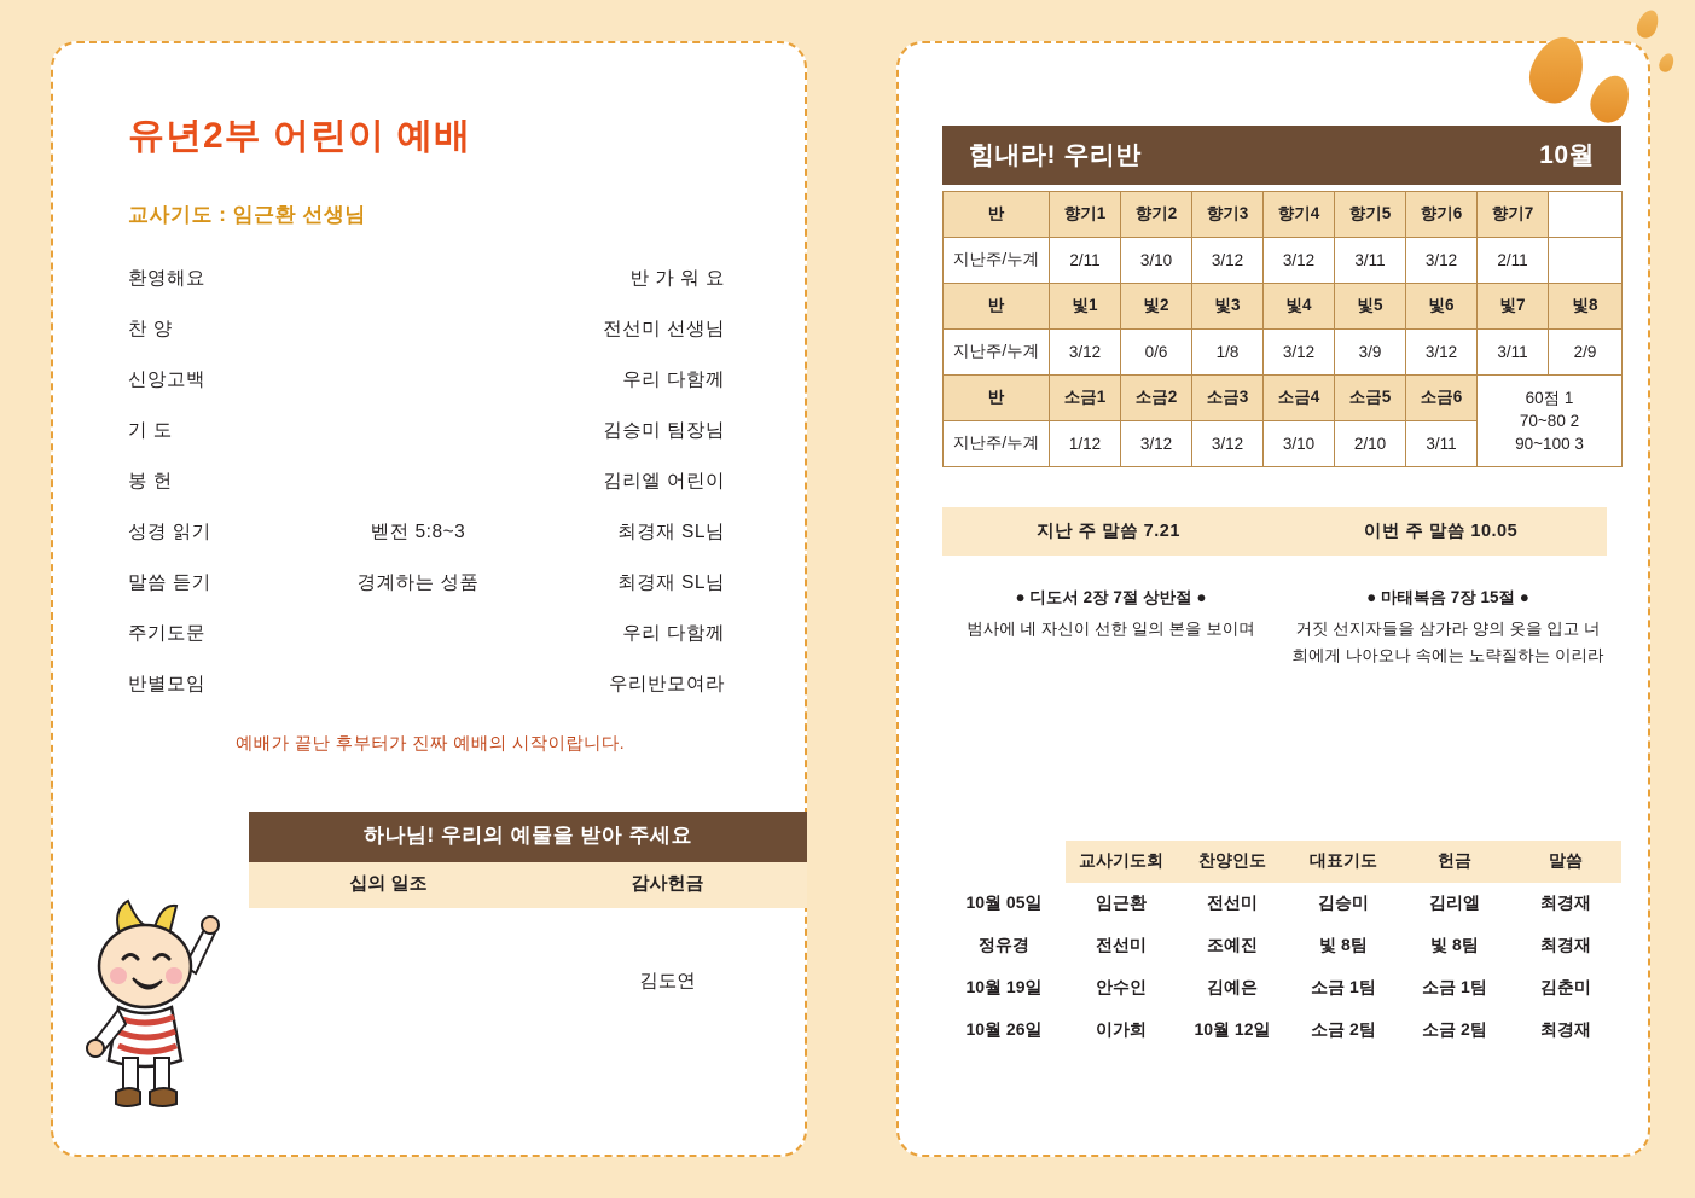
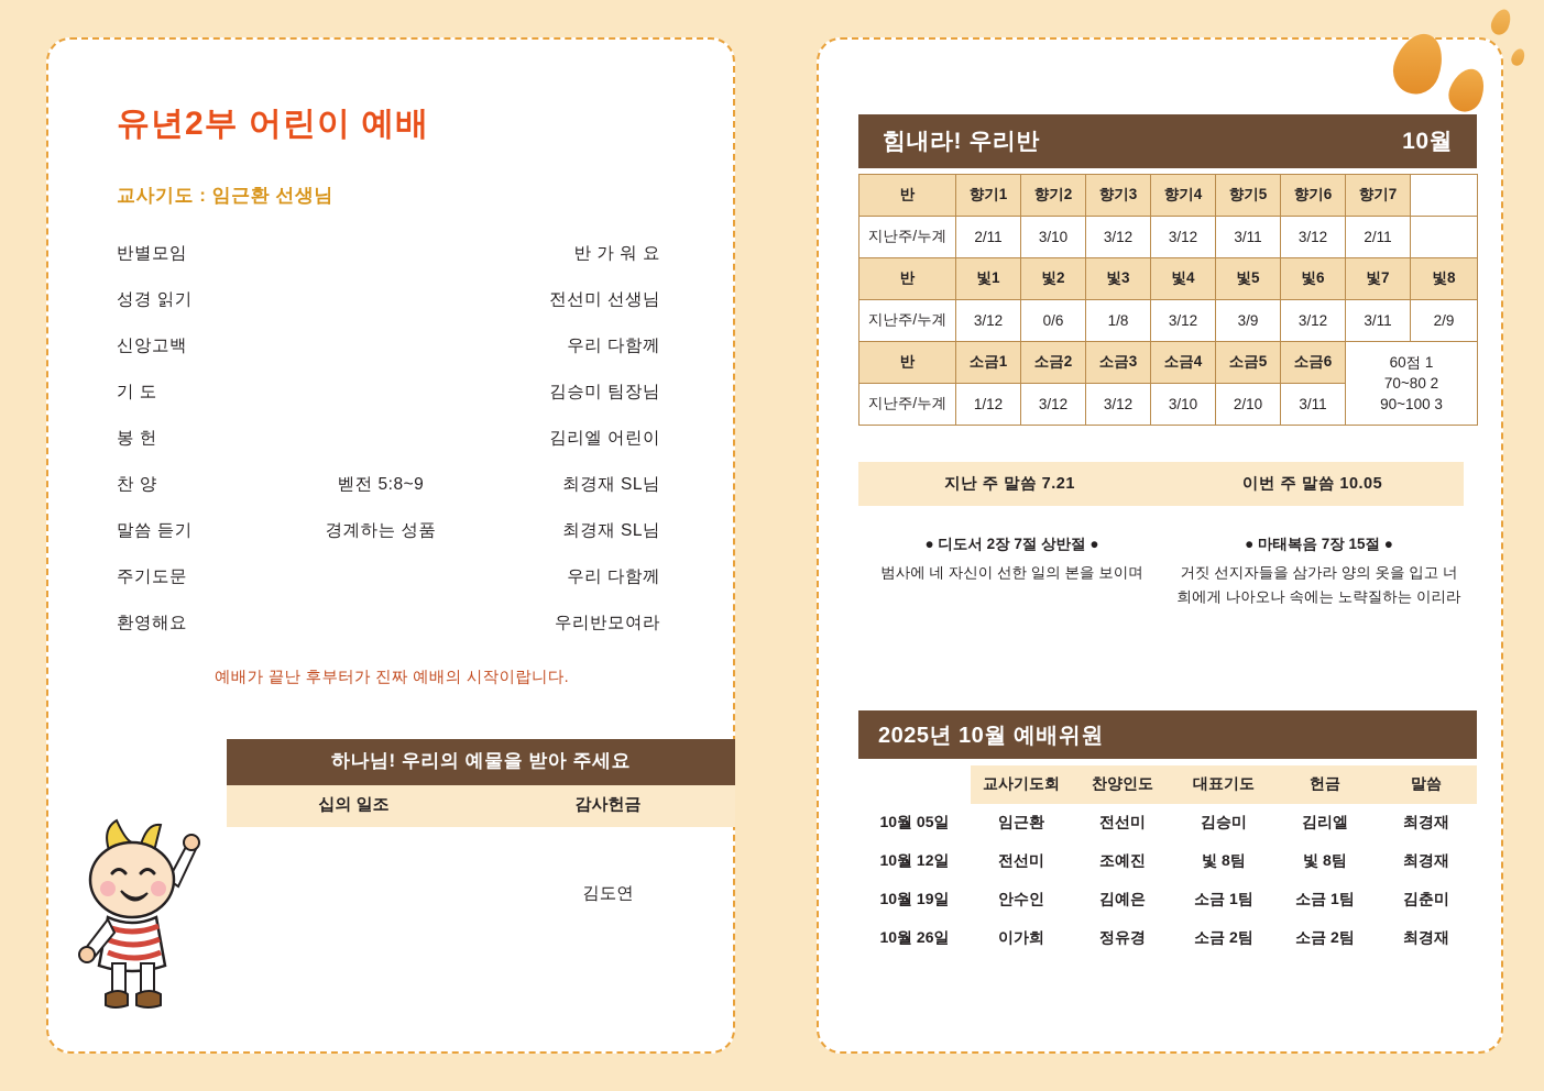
  유년2부 어린이 예배
  교사기도 : 임근환 선생님
- 환영해요
+ 반별모임
  반 가 워 요
- 찬 양
+ 성경 읽기
  전선미 선생님
  신앙고백
  우리 다함께
  기 도
  김승미 팀장님
  봉 헌
  김리엘 어린이
- 성경 읽기
+ 찬 양
- 벧전 5:8~3
+ 벧전 5:8~9
  최경재 SL님
  말씀 듣기
  경계하는 성품
  최경재 SL님
  주기도문
  우리 다함께
- 반별모임
+ 환영해요
  우리반모여라
  예배가 끝난 후부터가 진짜 예배의 시작이랍니다.
  하나님! 우리의 예물을 받아 주세요
  십의 일조
  감사헌금
  김도연
  힘내라! 우리반
  10월
  반	향기1	향기2	향기3	향기4	향기5	향기6	향기7
  지난주/누계	2/11	3/10	3/12	3/12	3/11	3/12	2/11
  반	빛1	빛2	빛3	빛4	빛5	빛6	빛7	빛8
  지난주/누계	3/12	0/6	1/8	3/12	3/9	3/12	3/11	2/9
  반	소금1	소금2	소금3	소금4	소금5	소금6	60점 1 70~80 2 90~100 3
  지난주/누계	1/12	3/12	3/12	3/10	2/10	3/11
  지난 주 말씀 7.21
  이번 주 말씀 10.05
  ● 디도서 2장 7절 상반절 ●
  범사에 네 자신이 선한 일의 본을 보이며
  ● 마태복음 7장 15절 ●
  거짓 선지자들을 삼가라 양의 옷을 입고 너희에게 나아오나 속에는 노략질하는 이리라
+ 2025년 10월 예배위원
  	교사기도회	찬양인도	대표기도	헌금	말씀
  10월 05일	임근환	전선미	김승미	김리엘	최경재
- 정유경	전선미	조예진	빛 8팀	빛 8팀	최경재
+ 10월 12일	전선미	조예진	빛 8팀	빛 8팀	최경재
  10월 19일	안수인	김예은	소금 1팀	소금 1팀	김춘미
- 10월 26일	이가희	10월 12일	소금 2팀	소금 2팀	최경재
+ 10월 26일	이가희	정유경	소금 2팀	소금 2팀	최경재
